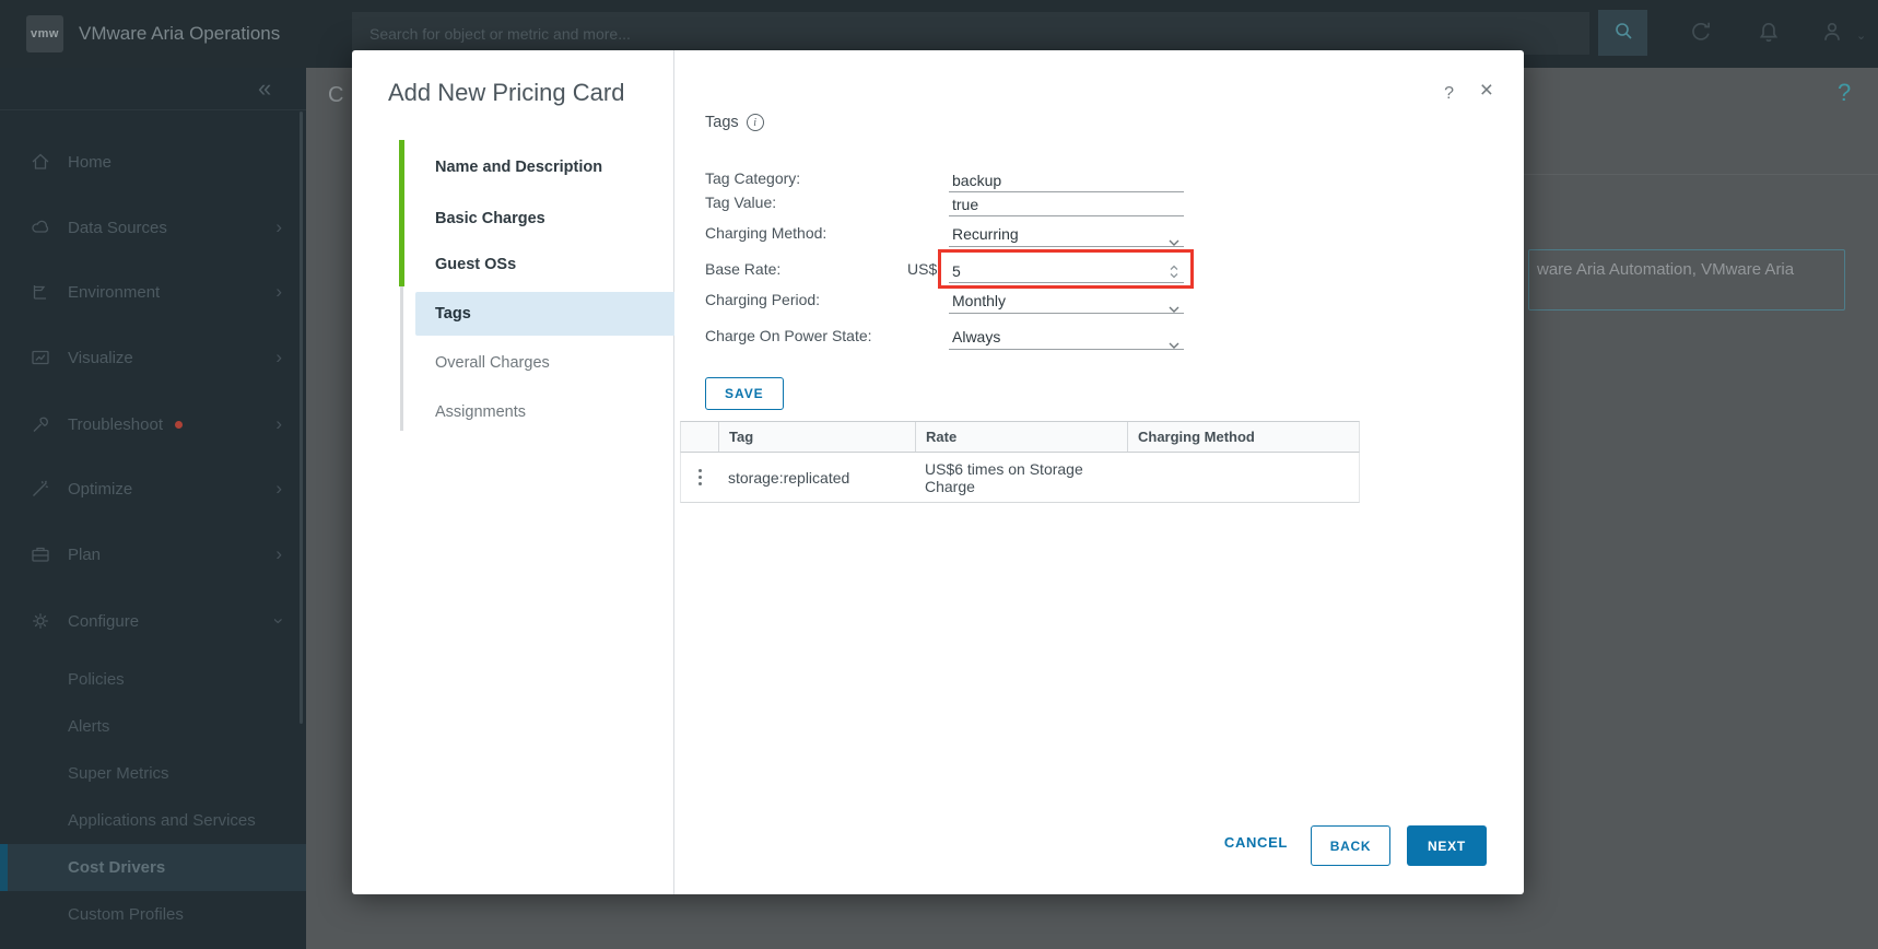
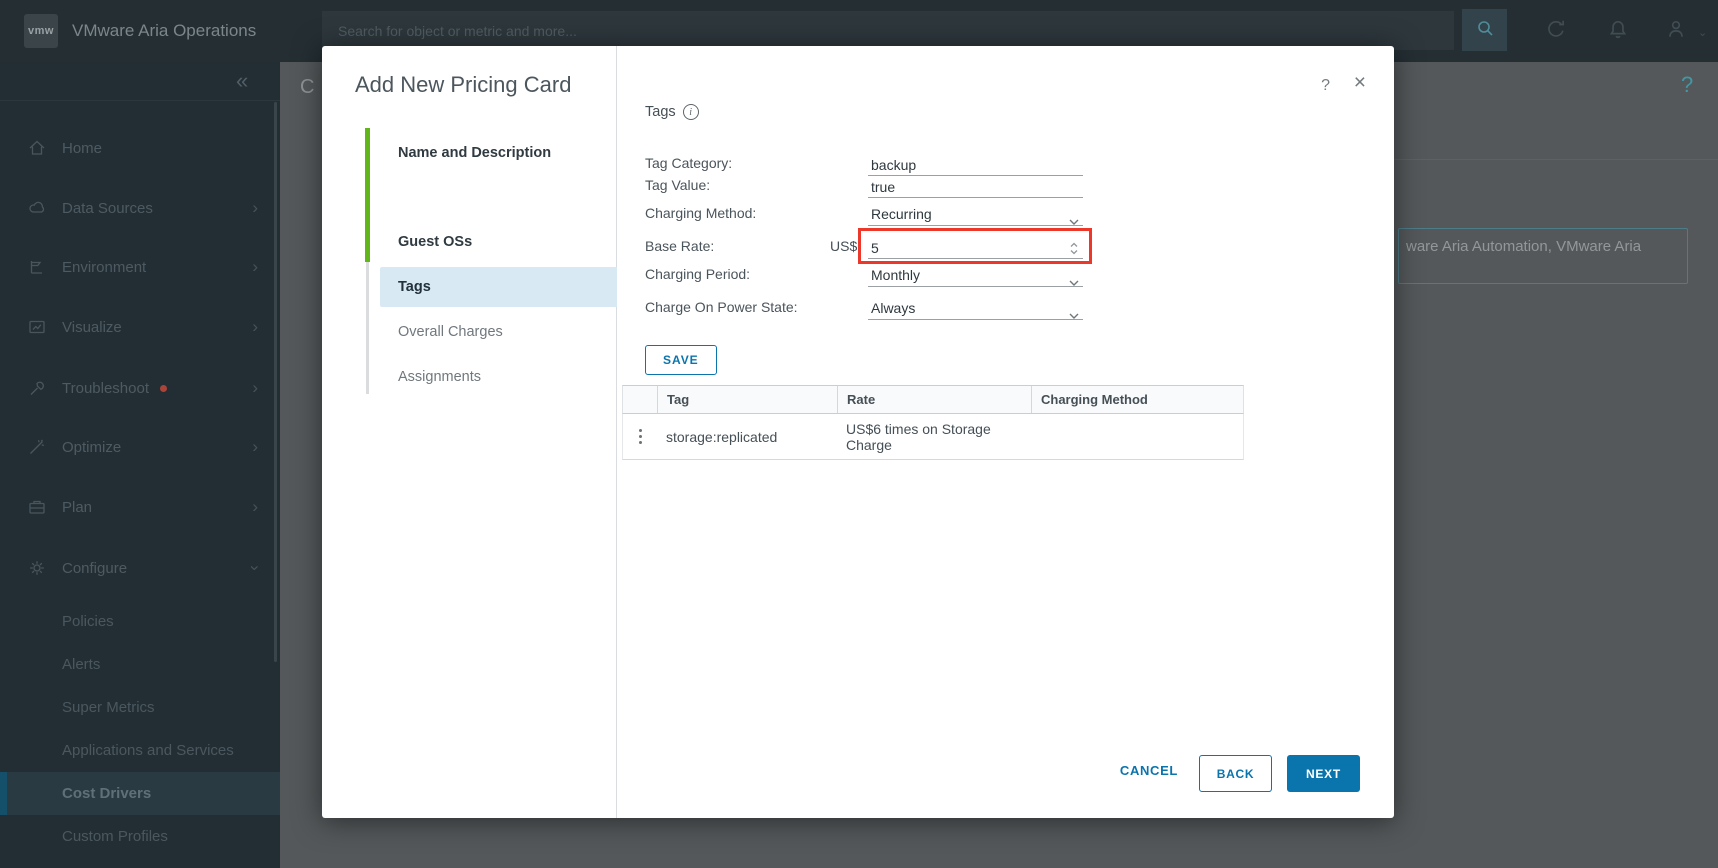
  vmw
  VMware Aria Operations
  Search for object or metric and more...
  ⌄
  «
  Home
  Data Sources
  ›
  Environment
  ›
  Visualize
  ›
  Troubleshoot
  ›
  Optimize
  ›
  Plan
  ›
  Configure
  Policies
  Alerts
  Super Metrics
  Applications and Services
  Cost Drivers
  Custom Profiles
  C
  ?
  ware Aria Automation, VMware Aria
  Add New Pricing Card
  Name and Description
- Basic Charges
  Guest OSs
  Tags
  Overall Charges
  Assignments
  ?
  ×
  Tags
  i
  Tag Category:
  backup
  Tag Value:
  true
  Charging Method:
  Recurring
  Base Rate:
  US$
  5
  Charging Period:
  Monthly
  Charge On Power State:
  Always
  SAVE
  Tag
  Rate
  Charging Method
  storage:replicated
  US$6 times on Storage Charge
  CANCEL
  BACK
  NEXT
